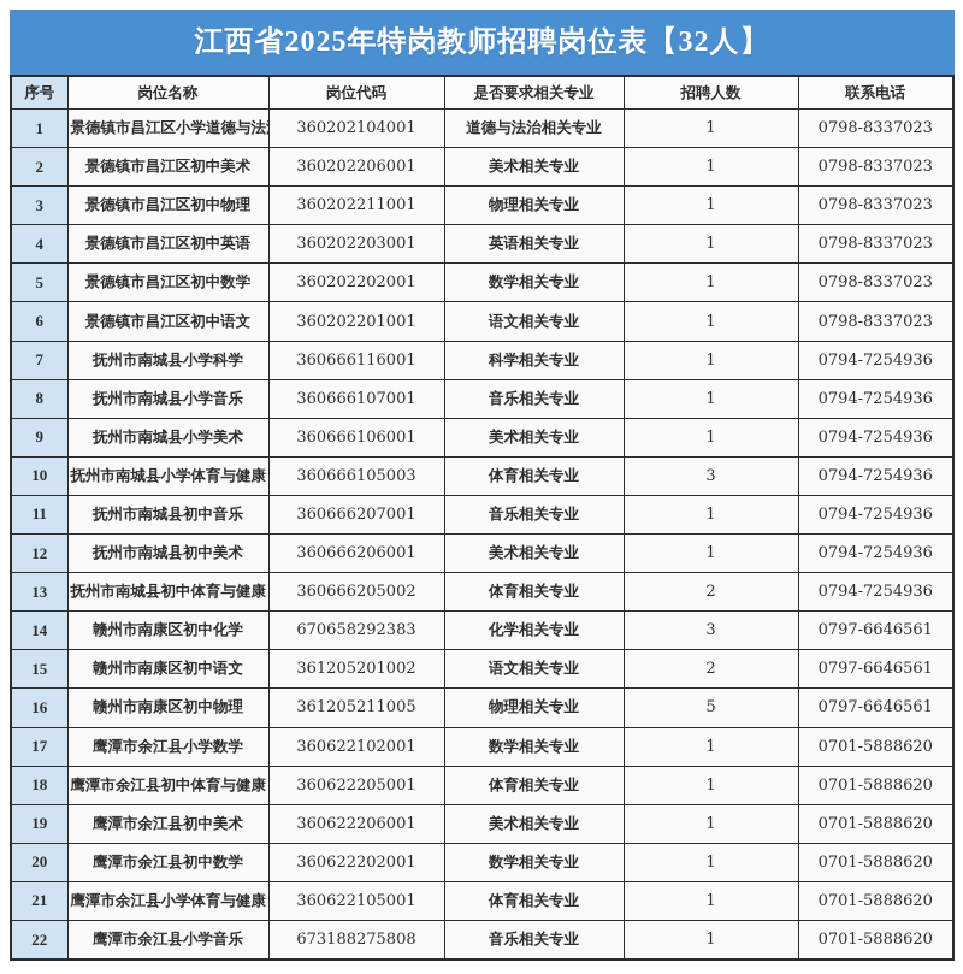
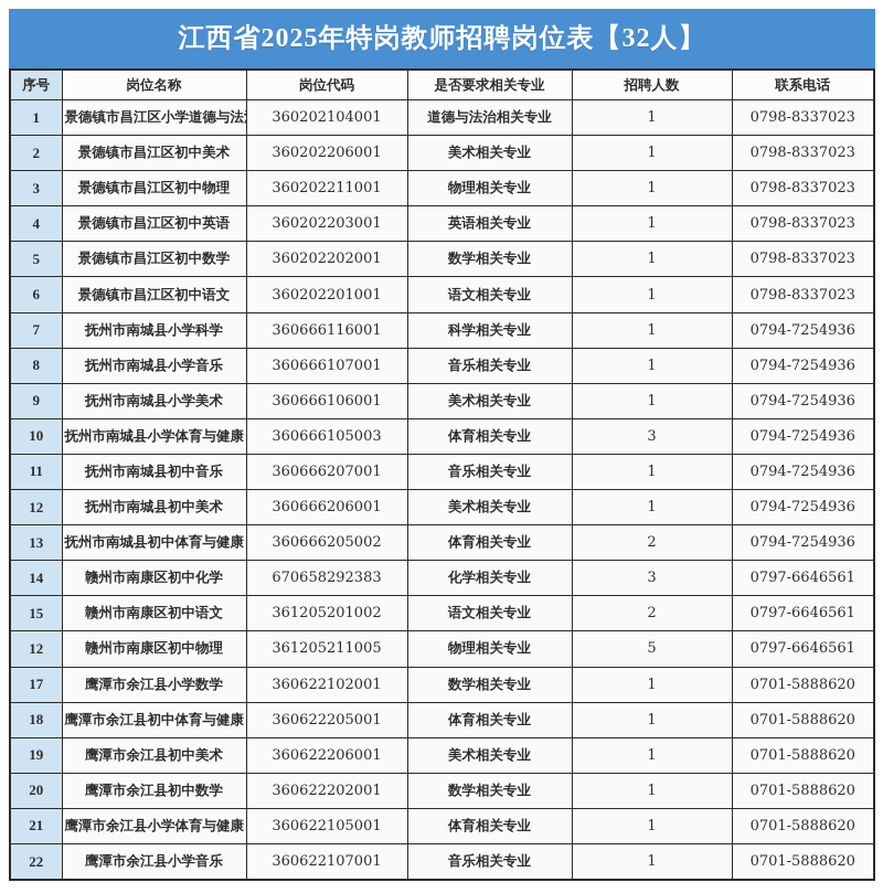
  江西省2025年特岗教师招聘岗位表【32人】
  序号	岗位名称	岗位代码	是否要求相关专业	招聘人数	联系电话
  1	景德镇市昌江区小学道德与法	360202104001	道德与法治相关专业	1	0798-8337023
  2	景德镇市昌江区初中美术	360202206001	美术相关专业	1	0798-8337023
  3	景德镇市昌江区初中物理	360202211001	物理相关专业	1	0798-8337023
  4	景德镇市昌江区初中英语	360202203001	英语相关专业	1	0798-8337023
  5	景德镇市昌江区初中数学	360202202001	数学相关专业	1	0798-8337023
  6	景德镇市昌江区初中语文	360202201001	语文相关专业	1	0798-8337023
  7	抚州市南城县小学科学	360666116001	科学相关专业	1	0794-7254936
  8	抚州市南城县小学音乐	360666107001	音乐相关专业	1	0794-7254936
  9	抚州市南城县小学美术	360666106001	美术相关专业	1	0794-7254936
  10	抚州市南城县小学体育与健康	360666105003	体育相关专业	3	0794-7254936
  11	抚州市南城县初中音乐	360666207001	音乐相关专业	1	0794-7254936
  12	抚州市南城县初中美术	360666206001	美术相关专业	1	0794-7254936
  13	抚州市南城县初中体育与健康	360666205002	体育相关专业	2	0794-7254936
  14	赣州市南康区初中化学	670658292383	化学相关专业	3	0797-6646561
  15	赣州市南康区初中语文	361205201002	语文相关专业	2	0797-6646561
- 16	赣州市南康区初中物理	361205211005	物理相关专业	5	0797-6646561
+ 12	赣州市南康区初中物理	361205211005	物理相关专业	5	0797-6646561
  17	鹰潭市余江县小学数学	360622102001	数学相关专业	1	0701-5888620
  18	鹰潭市余江县初中体育与健康	360622205001	体育相关专业	1	0701-5888620
  19	鹰潭市余江县初中美术	360622206001	美术相关专业	1	0701-5888620
  20	鹰潭市余江县初中数学	360622202001	数学相关专业	1	0701-5888620
  21	鹰潭市余江县小学体育与健康	360622105001	体育相关专业	1	0701-5888620
- 22	鹰潭市余江县小学音乐	673188275808	音乐相关专业	1	0701-5888620
+ 22	鹰潭市余江县小学音乐	360622107001	音乐相关专业	1	0701-5888620
